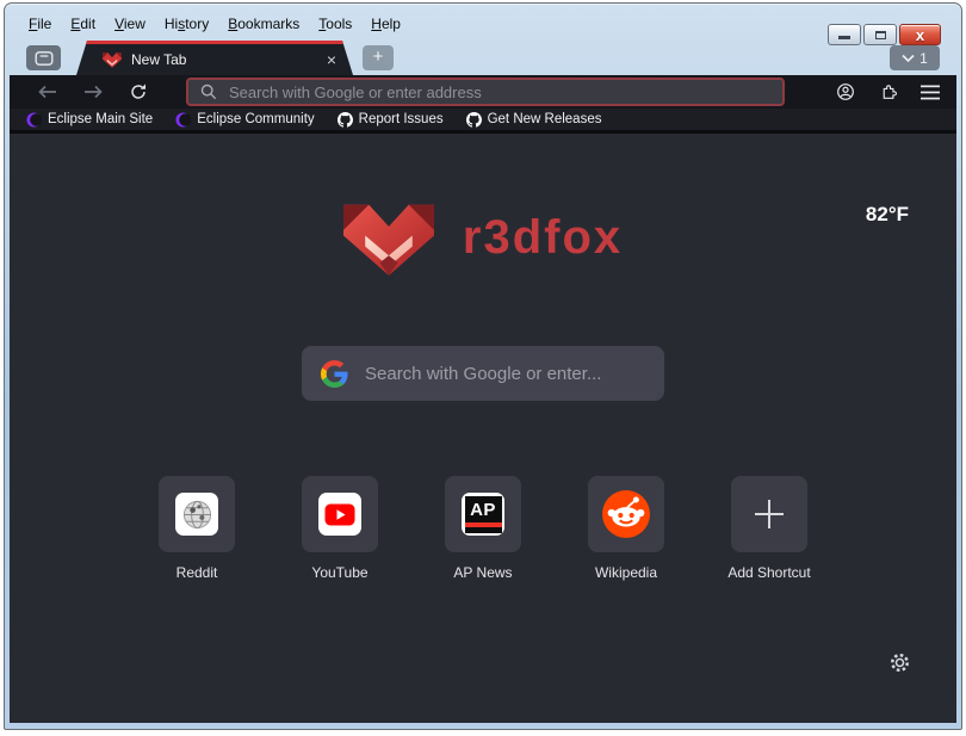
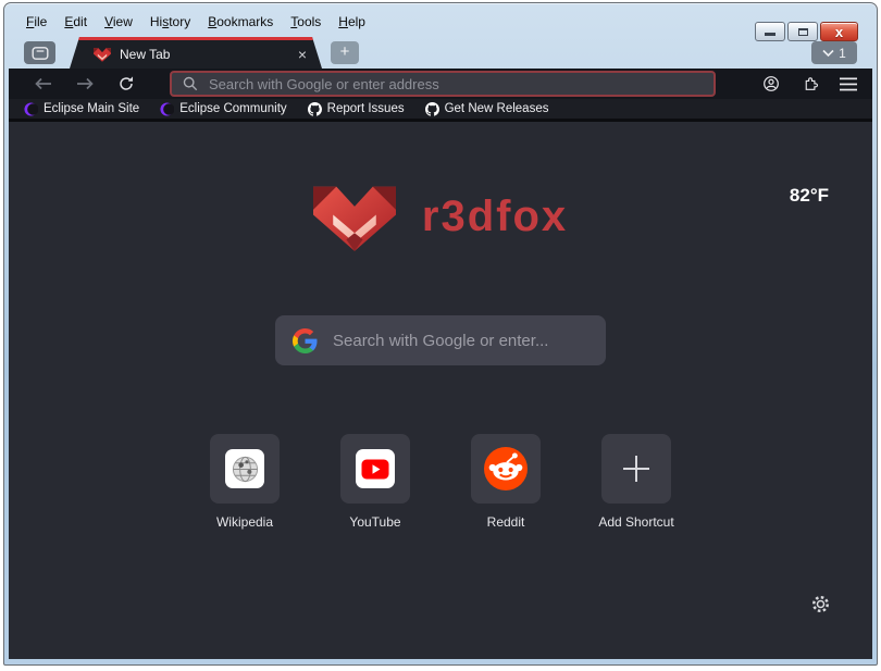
  File
  Edit
  View
  History
  Bookmarks
  Tools
  Help
  x
  New Tab
  ×
  +
  1
  Search with Google or enter address
  Eclipse Main Site
  Eclipse Community
  Report Issues
  Get New Releases
  r3dfox
  82°F
  Search with Google or enter...
- Reddit
+ Wikipedia
  YouTube
- AP
- AP News
- Wikipedia
+ Reddit
  Add Shortcut
